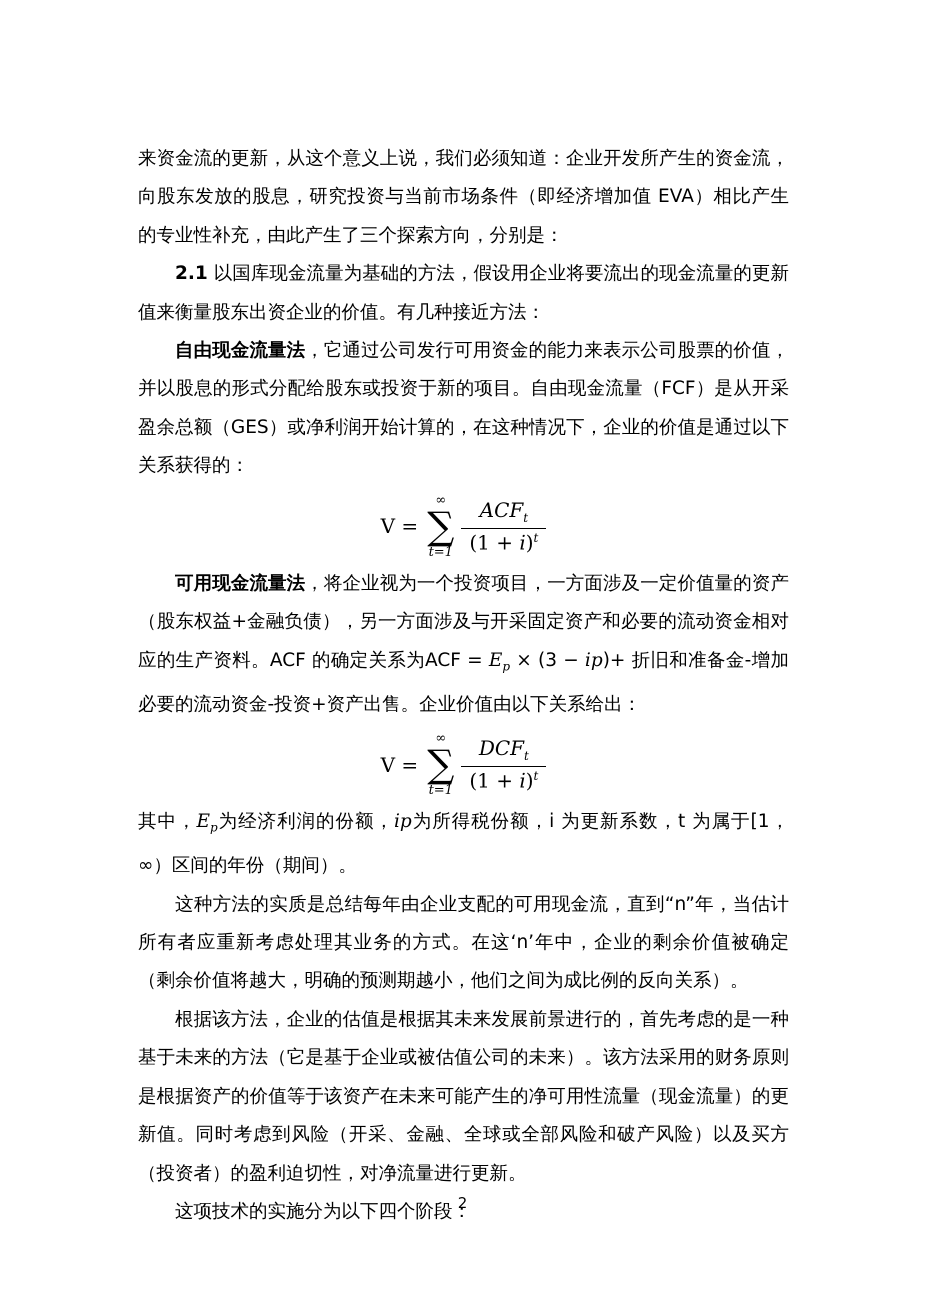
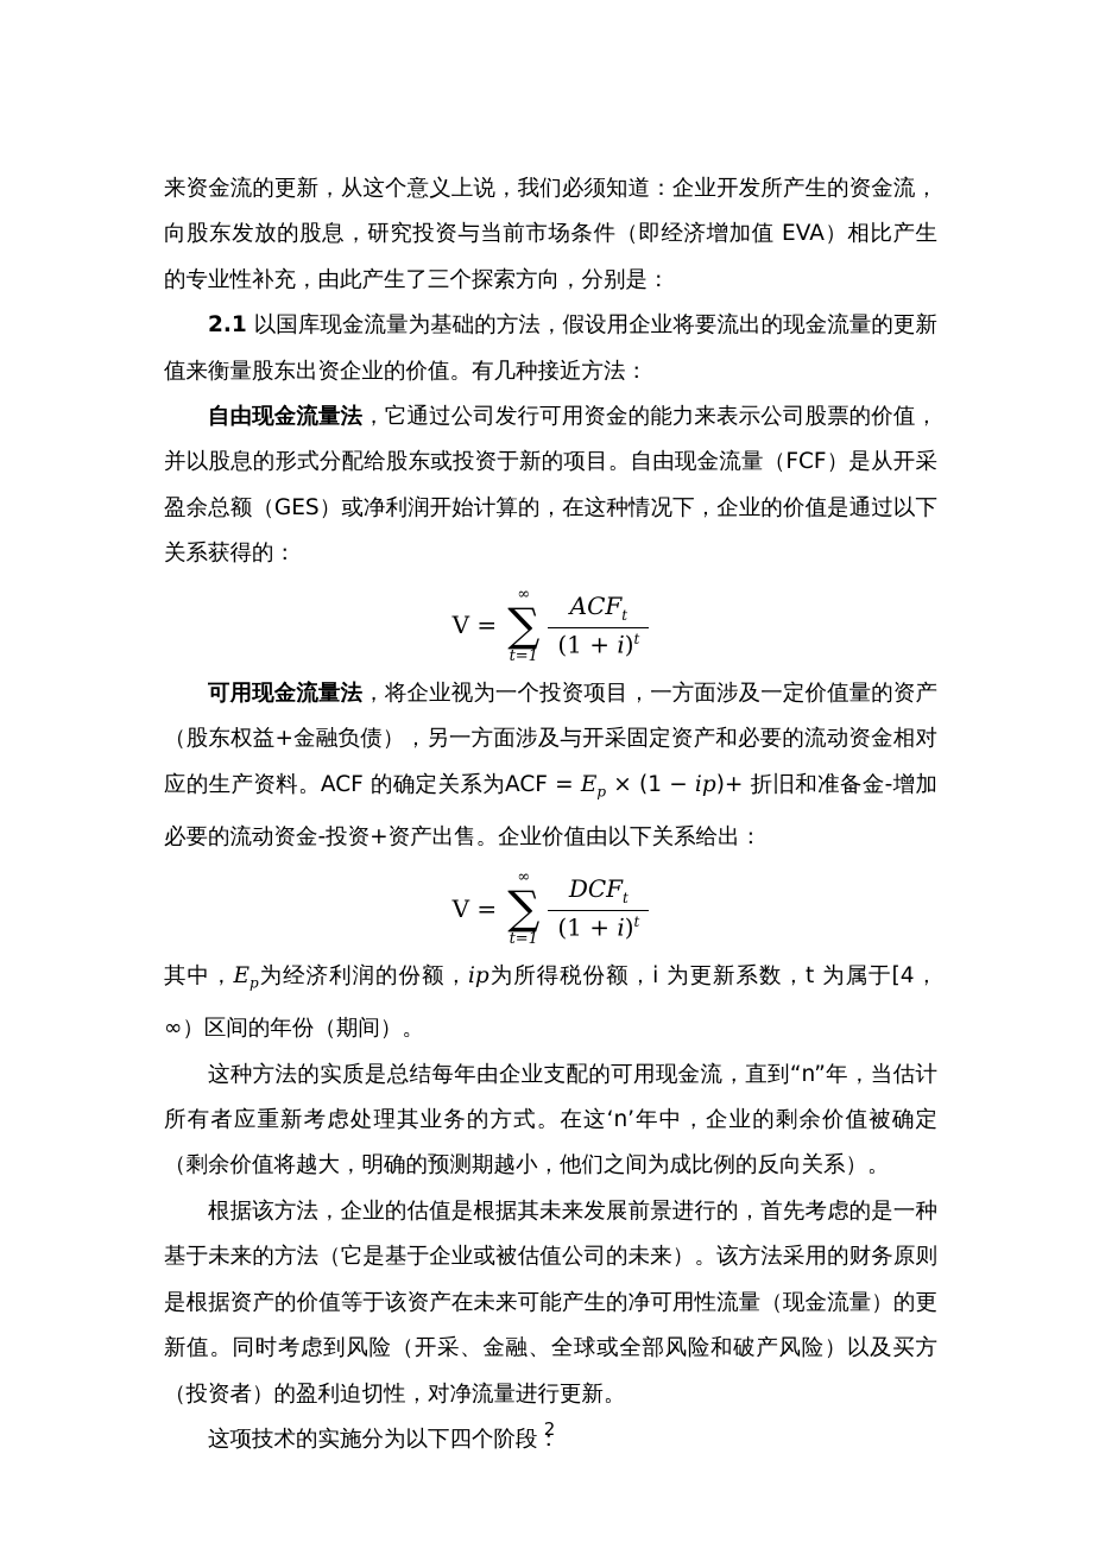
  来资金流的更新，从这个意义上说，我们必须知道：企业开发所产生的资金流，向股东发放的股息，研究投资与当前市场条件（即经济增加值 EVA）相比产生的专业性补充，由此产生了三个探索方向，分别是：
  2.1 以国库现金流量为基础的方法，假设用企业将要流出的现金流量的更新值来衡量股东出资企业的价值。有几种接近方法：
  自由现金流量法，它通过公司发行可用资金的能力来表示公司股票的价值，并以股息的形式分配给股东或投资于新的项目。自由现金流量（FCF）是从开采盈余总额（GES）或净利润开始计算的，在这种情况下，企业的价值是通过以下关系获得的：
  V =
  ∞
  ∑
  t=1
  ACFt
  (1 + i)t
- 可用现金流量法，将企业视为一个投资项目，一方面涉及一定价值量的资产（股东权益+金融负债），另一方面涉及与开采固定资产和必要的流动资金相对应的生产资料。ACF 的确定关系为ACF = Ep × (3 − ip)+ 折旧和准备金-增加必要的流动资金-投资+资产出售。企业价值由以下关系给出：
+ 可用现金流量法，将企业视为一个投资项目，一方面涉及一定价值量的资产（股东权益+金融负债），另一方面涉及与开采固定资产和必要的流动资金相对应的生产资料。ACF 的确定关系为ACF = Ep × (1 − ip)+ 折旧和准备金-增加必要的流动资金-投资+资产出售。企业价值由以下关系给出：
  V =
  ∞
  ∑
  t=1
  DCFt
  (1 + i)t
- 其中，Ep为经济利润的份额，ip为所得税份额，i 为更新系数，t 为属于[1，∞）区间的年份（期间）。
+ 其中，Ep为经济利润的份额，ip为所得税份额，i 为更新系数，t 为属于[4，∞）区间的年份（期间）。
  这种方法的实质是总结每年由企业支配的可用现金流，直到“n”年，当估计所有者应重新考虑处理其业务的方式。在这‘n’年中，企业的剩余价值被确定（剩余价值将越大，明确的预测期越小，他们之间为成比例的反向关系）。
  根据该方法，企业的估值是根据其未来发展前景进行的，首先考虑的是一种基于未来的方法（它是基于企业或被估值公司的未来）。该方法采用的财务原则是根据资产的价值等于该资产在未来可能产生的净可用性流量（现金流量）的更新值。同时考虑到风险（开采、金融、全球或全部风险和破产风险）以及买方（投资者）的盈利迫切性，对净流量进行更新。
  这项技术的实施分为以下四个阶段：
  2
